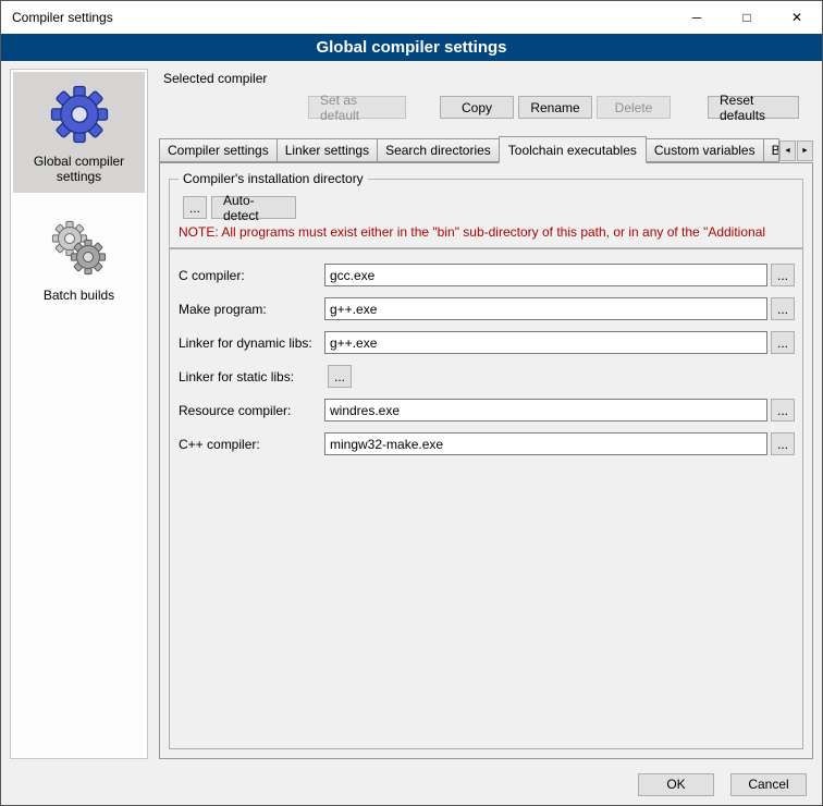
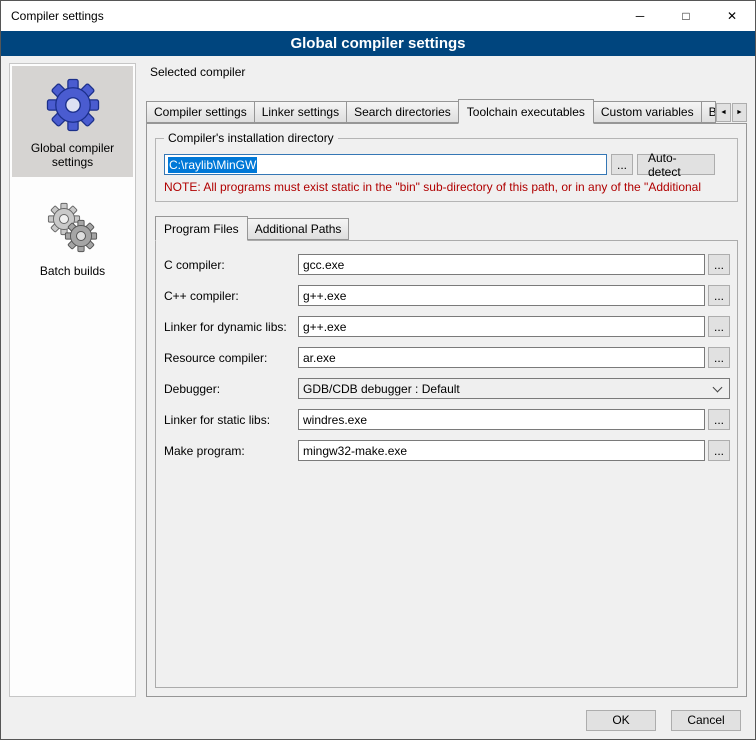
  Compiler settings
  ─
  □
  ✕
  Global compiler settings
  Global compiler settings
  Batch builds
  Selected compiler
- Set as default
- Copy
- Rename
- Delete
- Reset defaults
  Compiler settings
  Linker settings
  Search directories
  Toolchain executables
  Custom variables
  Compiler's installation directory
+ C:\raylib\MinGW
  ...
  Auto-detect
- NOTE: All programs must exist either in the "bin" sub-directory of this path, or in any of the "Additional
+ NOTE: All programs must exist static in the "bin" sub-directory of this path, or in any of the "Additional
+ Program Files
+ Additional Paths
  C compiler:
  gcc.exe
  ...
- Make program:
+ C++ compiler:
  g++.exe
  ...
  Linker for dynamic libs:
  g++.exe
  ...
- Linker for static libs:
+ Resource compiler:
+ ar.exe
  ...
+ Debugger:
+ GDB/CDB debugger : Default
- Resource compiler:
+ Linker for static libs:
  windres.exe
  ...
- C++ compiler:
+ Make program:
  mingw32-make.exe
  ...
  OK
  Cancel
